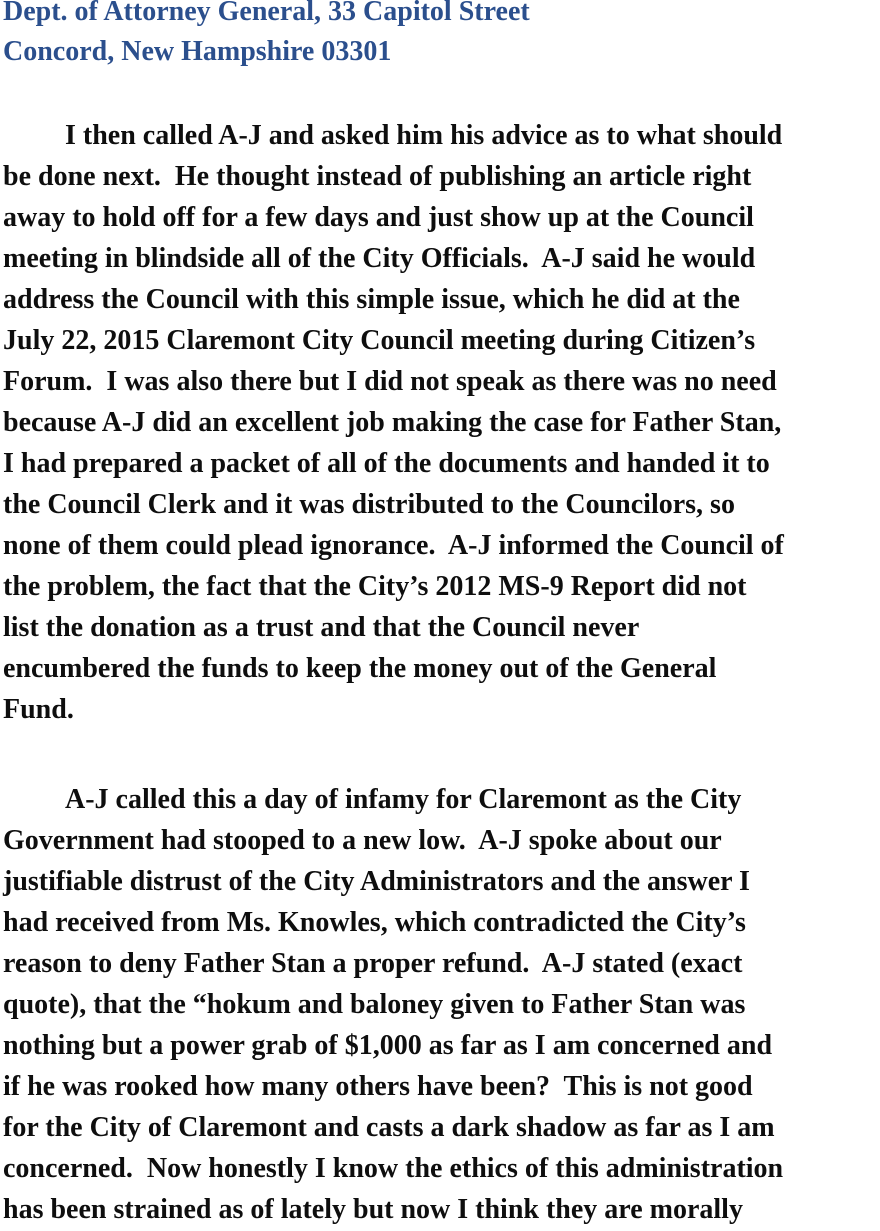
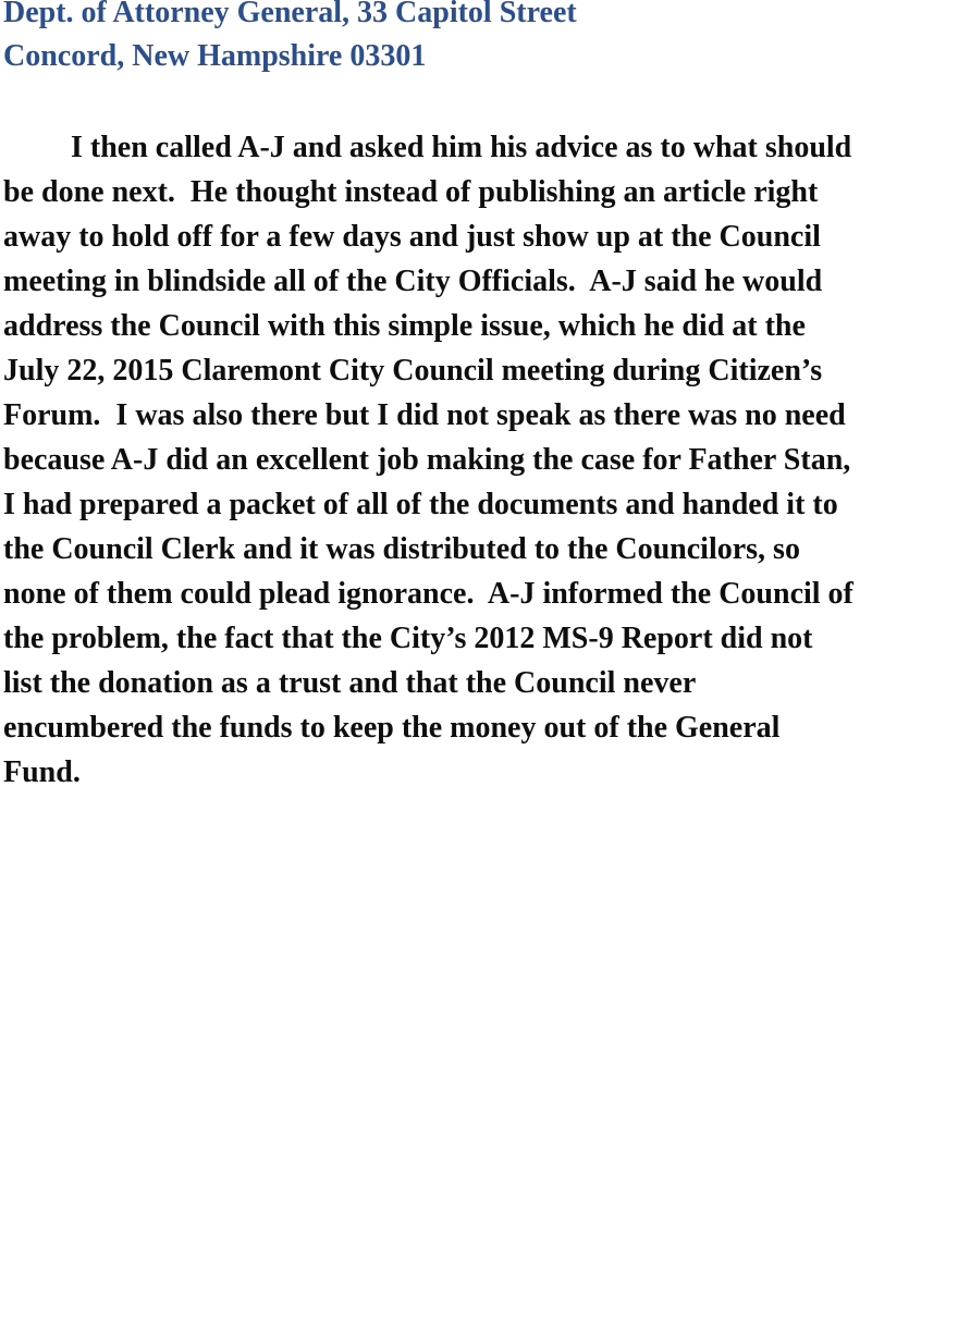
  Dept. of Attorney General, 33 Capitol Street
  Concord, New Hampshire 03301
  I then called A-J and asked him his advice as to what should
  be done next. He thought instead of publishing an article right
  away to hold off for a few days and just show up at the Council
  meeting in blindside all of the City Officials. A-J said he would
  address the Council with this simple issue, which he did at the
  July 22, 2015 Claremont City Council meeting during Citizen’s
  Forum. I was also there but I did not speak as there was no need
  because A-J did an excellent job making the case for Father Stan,
  I had prepared a packet of all of the documents and handed it to
  the Council Clerk and it was distributed to the Councilors, so
  none of them could plead ignorance. A-J informed the Council of
  the problem, the fact that the City’s 2012 MS-9 Report did not
  list the donation as a trust and that the Council never
  encumbered the funds to keep the money out of the General
  Fund.
- A-J called this a day of infamy for Claremont as the City
- Government had stooped to a new low. A-J spoke about our
- justifiable distrust of the City Administrators and the answer I
- had received from Ms. Knowles, which contradicted the City’s
- reason to deny Father Stan a proper refund. A-J stated (exact
- quote), that the “hokum and baloney given to Father Stan was
- nothing but a power grab of $1,000 as far as I am concerned and
- if he was rooked how many others have been? This is not good
- for the City of Claremont and casts a dark shadow as far as I am
- concerned. Now honestly I know the ethics of this administration
- has been strained as of lately but now I think they are morally
